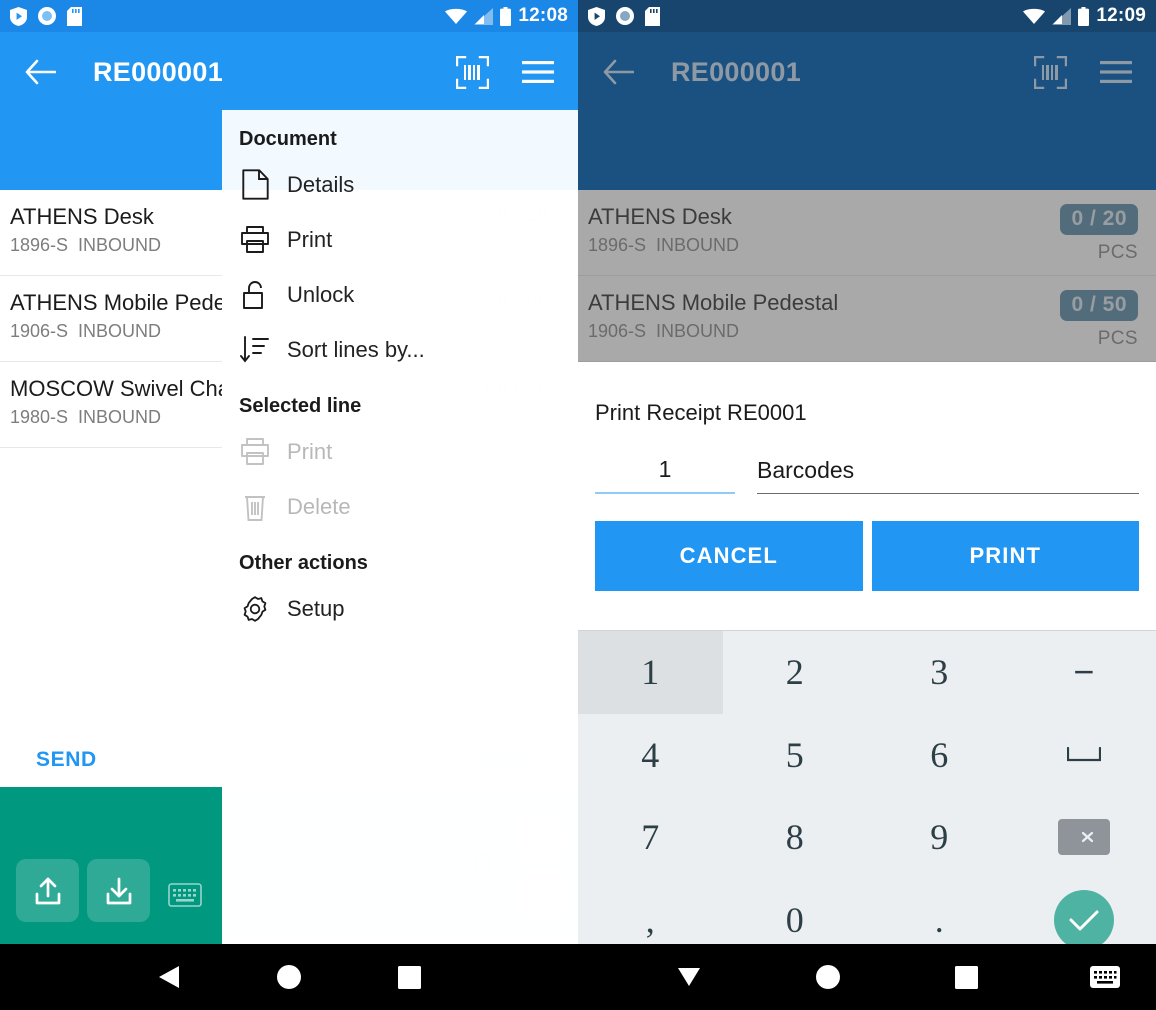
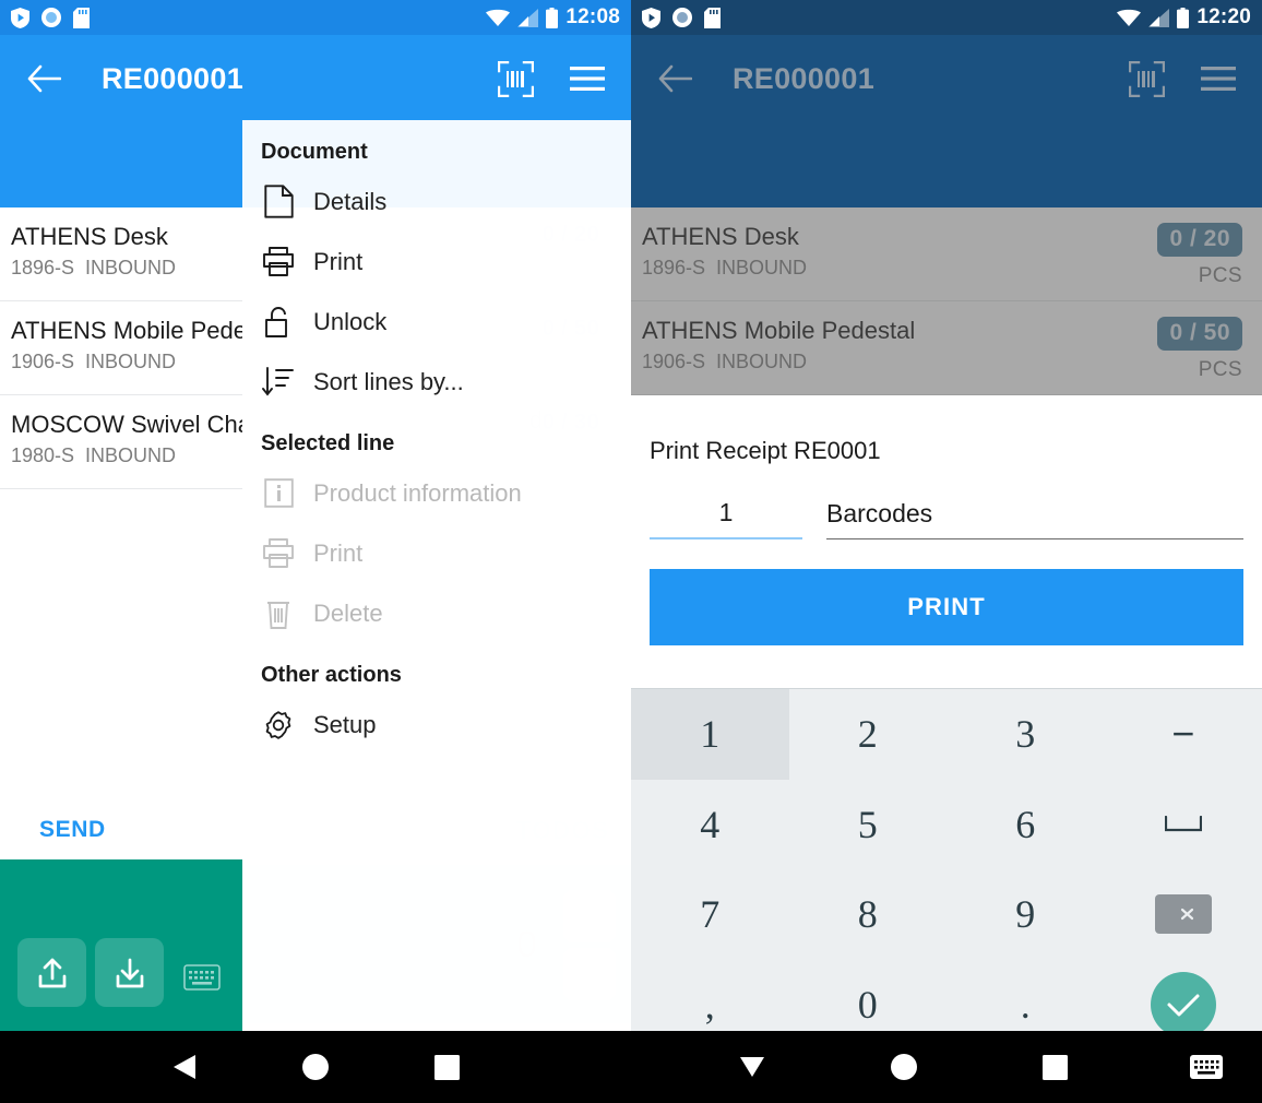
  12:08
  RE000001
  ATHENS Desk
  1896-S INBOUND
  ATHENS Mobile Pede
  1906-S INBOUND
  1980-S INBOUND
  SEND
  Document
  Details
  Print
  Unlock
  Sort lines by...
  Selected line
+ Product information
  Print
  Delete
  Other actions
  Setup
- 12:09
+ 12:20
  RE000001
  ATHENS Desk
  1896-S INBOUND
  0 / 20
  PCS
  ATHENS Mobile Pedestal
  1906-S INBOUND
  0 / 50
  PCS
  Print Receipt RE0001
  1
  Barcodes
- CANCEL
  PRINT
  1
  2
  3
  −
  4
  5
  6
  7
  8
  9
  ,
  0
  .
